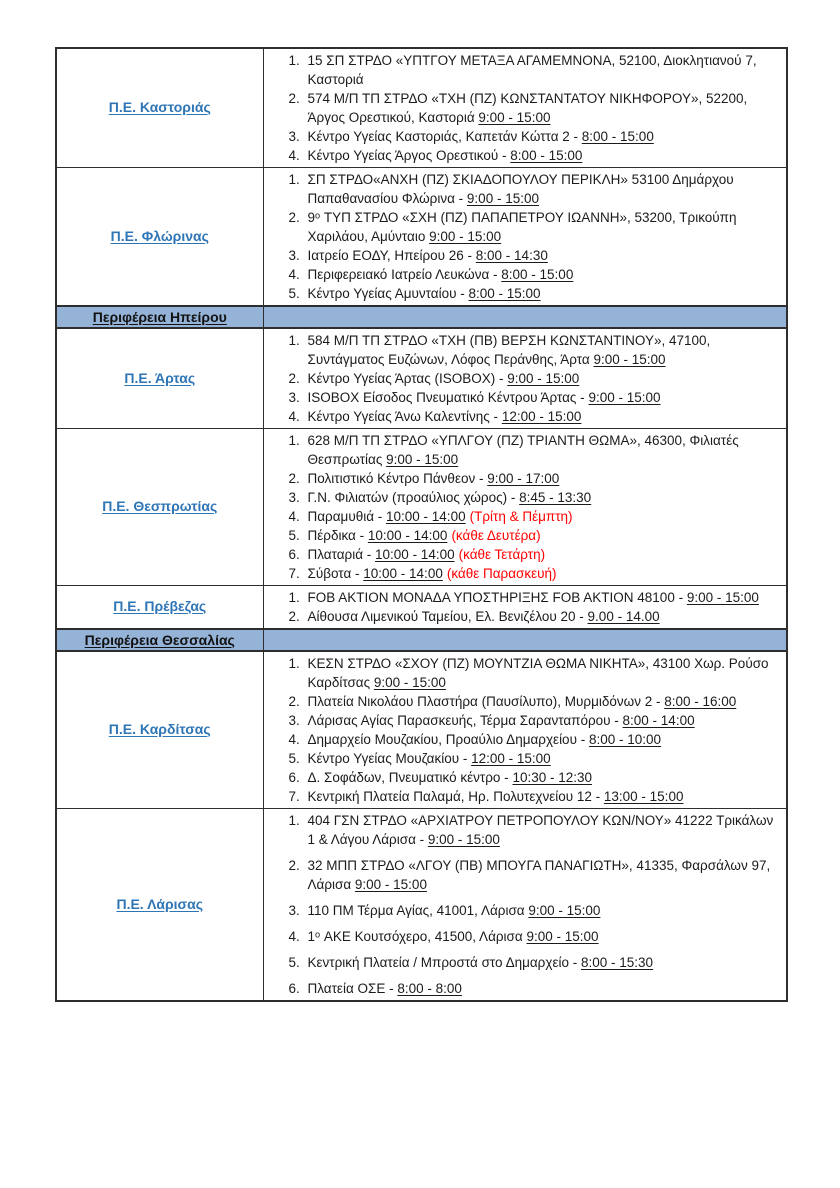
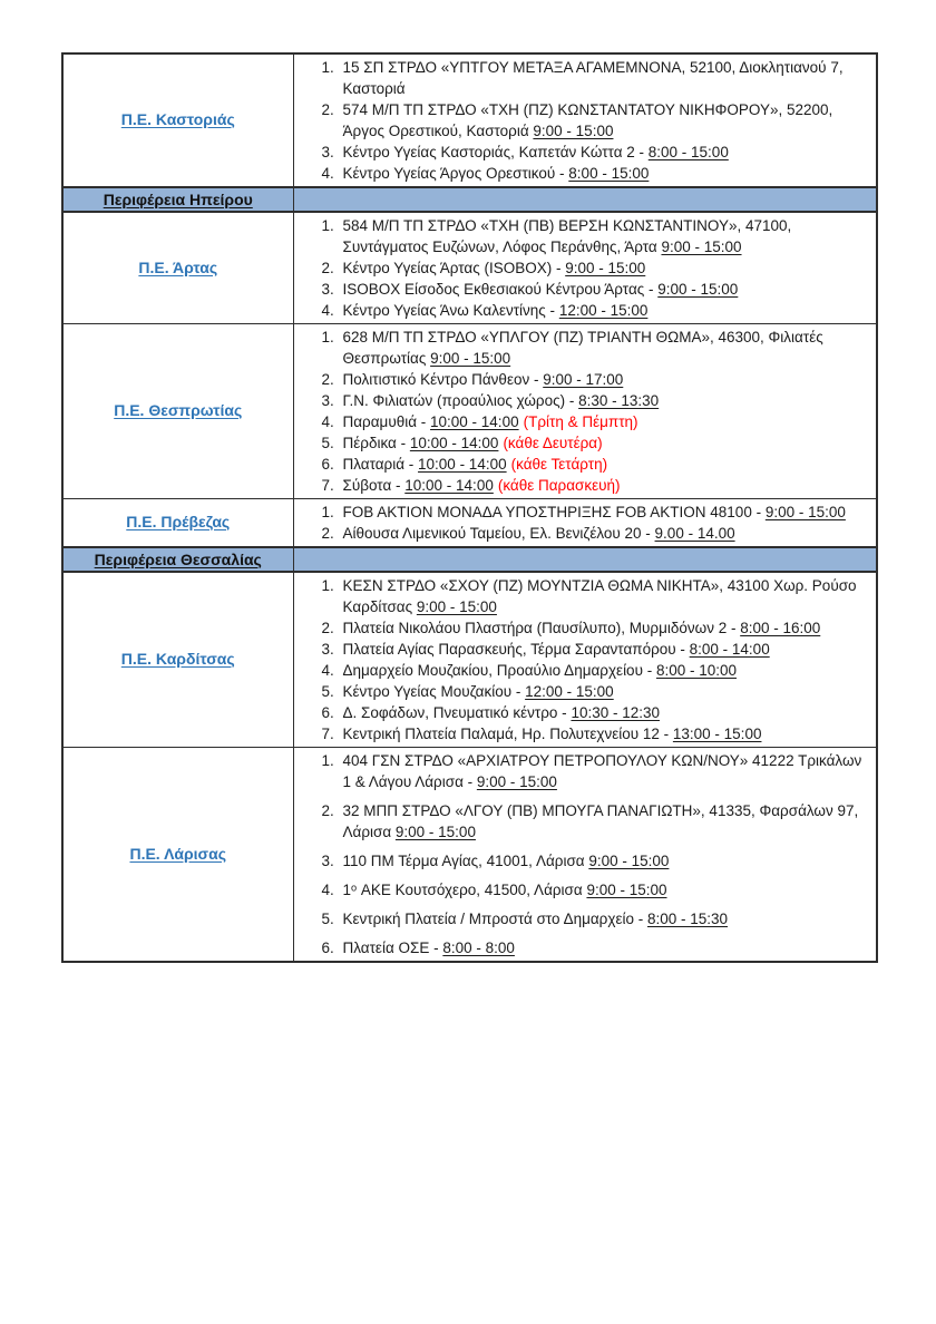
  Π.Ε. Καστοριάς	15 ΣΠ ΣΤΡΔΟ «ΥΠΤΓΟΥ ΜΕΤΑΞΑ ΑΓΑΜΕΜΝΟΝΑ, 52100, Διοκλητιανού 7, Καστοριά574 Μ/Π ΤΠ ΣΤΡΔΟ «ΤΧΗ (ΠΖ) ΚΩΝΣΤΑΝΤΑΤΟΥ ΝΙΚΗΦΟΡΟΥ», 52200, Άργος Ορεστικού, Καστοριά 9:00 - 15:00Κέντρο Υγείας Καστοριάς, Καπετάν Κώττα 2 - 8:00 - 15:00Κέντρο Υγείας Άργος Ορεστικού - 8:00 - 15:00
- Π.Ε. Φλώρινας	ΣΠ ΣΤΡΔΟ«ΑΝΧΗ (ΠΖ) ΣΚΙΑΔΟΠΟΥΛΟΥ ΠΕΡΙΚΛΗ» 53100 Δημάρχου Παπαθανασίου Φλώρινα - 9:00 - 15:009ᵒ ΤΥΠ ΣΤΡΔΟ «ΣΧΗ (ΠΖ) ΠΑΠΑΠΕΤΡΟΥ ΙΩΑΝΝΗ», 53200, Τρικούπη Χαριλάου, Αμύνταιο 9:00 - 15:00Ιατρείο ΕΟΔΥ, Ηπείρου 26 - 8:00 - 14:30Περιφερειακό Ιατρείο Λευκώνα - 8:00 - 15:00Κέντρο Υγείας Αμυνταίου - 8:00 - 15:00
  Περιφέρεια Ηπείρου
- Π.Ε. Άρτας	584 Μ/Π ΤΠ ΣΤΡΔΟ «ΤΧΗ (ΠΒ) ΒΕΡΣΗ ΚΩΝΣΤΑΝΤΙΝΟΥ», 47100, Συντάγματος Ευζώνων, Λόφος Περάνθης, Άρτα 9:00 - 15:00Κέντρο Υγείας Άρτας (ISOBOX) - 9:00 - 15:00ISOBOX Είσοδος Πνευματικό Κέντρου Άρτας - 9:00 - 15:00Κέντρο Υγείας Άνω Καλεντίνης - 12:00 - 15:00
+ Π.Ε. Άρτας	584 Μ/Π ΤΠ ΣΤΡΔΟ «ΤΧΗ (ΠΒ) ΒΕΡΣΗ ΚΩΝΣΤΑΝΤΙΝΟΥ», 47100, Συντάγματος Ευζώνων, Λόφος Περάνθης, Άρτα 9:00 - 15:00Κέντρο Υγείας Άρτας (ISOBOX) - 9:00 - 15:00ISOBOX Είσοδος Εκθεσιακού Κέντρου Άρτας - 9:00 - 15:00Κέντρο Υγείας Άνω Καλεντίνης - 12:00 - 15:00
- Π.Ε. Θεσπρωτίας	628 Μ/Π ΤΠ ΣΤΡΔΟ «ΥΠΛΓΟΥ (ΠΖ) ΤΡΙΑΝΤΗ ΘΩΜΑ», 46300, Φιλιατές Θεσπρωτίας 9:00 - 15:00Πολιτιστικό Κέντρο Πάνθεον - 9:00 - 17:00Γ.Ν. Φιλιατών (προαύλιος χώρος) - 8:45 - 13:30Παραμυθιά - 10:00 - 14:00 (Τρίτη & Πέμπτη)Πέρδικα - 10:00 - 14:00 (κάθε Δευτέρα)Πλαταριά - 10:00 - 14:00 (κάθε Τετάρτη)Σύβοτα - 10:00 - 14:00 (κάθε Παρασκευή)
+ Π.Ε. Θεσπρωτίας	628 Μ/Π ΤΠ ΣΤΡΔΟ «ΥΠΛΓΟΥ (ΠΖ) ΤΡΙΑΝΤΗ ΘΩΜΑ», 46300, Φιλιατές Θεσπρωτίας 9:00 - 15:00Πολιτιστικό Κέντρο Πάνθεον - 9:00 - 17:00Γ.Ν. Φιλιατών (προαύλιος χώρος) - 8:30 - 13:30Παραμυθιά - 10:00 - 14:00 (Τρίτη & Πέμπτη)Πέρδικα - 10:00 - 14:00 (κάθε Δευτέρα)Πλαταριά - 10:00 - 14:00 (κάθε Τετάρτη)Σύβοτα - 10:00 - 14:00 (κάθε Παρασκευή)
  Π.Ε. Πρέβεζας	FOB AKTION ΜΟΝΑΔΑ ΥΠΟΣΤΗΡΙΞΗΣ FOB AKTION 48100 - 9:00 - 15:00Αίθουσα Λιμενικού Ταμείου, Ελ. Βενιζέλου 20 - 9.00 - 14.00
  Περιφέρεια Θεσσαλίας
- Π.Ε. Καρδίτσας	ΚΕΣΝ ΣΤΡΔΟ «ΣΧΟΥ (ΠΖ) ΜΟΥΝΤΖΙΑ ΘΩΜΑ ΝΙΚΗΤΑ», 43100 Χωρ. Ρούσο Καρδίτσας 9:00 - 15:00Πλατεία Νικολάου Πλαστήρα (Παυσίλυπο), Μυρμιδόνων 2 - 8:00 - 16:00Λάρισας Αγίας Παρασκευής, Τέρμα Σαρανταπόρου - 8:00 - 14:00Δημαρχείο Μουζακίου, Προαύλιο Δημαρχείου - 8:00 - 10:00Κέντρο Υγείας Μουζακίου - 12:00 - 15:00Δ. Σοφάδων, Πνευματικό κέντρο - 10:30 - 12:30Κεντρική Πλατεία Παλαμά, Ηρ. Πολυτεχνείου 12 - 13:00 - 15:00
+ Π.Ε. Καρδίτσας	ΚΕΣΝ ΣΤΡΔΟ «ΣΧΟΥ (ΠΖ) ΜΟΥΝΤΖΙΑ ΘΩΜΑ ΝΙΚΗΤΑ», 43100 Χωρ. Ρούσο Καρδίτσας 9:00 - 15:00Πλατεία Νικολάου Πλαστήρα (Παυσίλυπο), Μυρμιδόνων 2 - 8:00 - 16:00Πλατεία Αγίας Παρασκευής, Τέρμα Σαρανταπόρου - 8:00 - 14:00Δημαρχείο Μουζακίου, Προαύλιο Δημαρχείου - 8:00 - 10:00Κέντρο Υγείας Μουζακίου - 12:00 - 15:00Δ. Σοφάδων, Πνευματικό κέντρο - 10:30 - 12:30Κεντρική Πλατεία Παλαμά, Ηρ. Πολυτεχνείου 12 - 13:00 - 15:00
  Π.Ε. Λάρισας	404 ΓΣΝ ΣΤΡΔΟ «ΑΡΧΙΑΤΡΟΥ ΠΕΤΡΟΠΟΥΛΟΥ ΚΩΝ/ΝΟΥ» 41222 Τρικάλων 1 & Λάγου Λάρισα - 9:00 - 15:0032 ΜΠΠ ΣΤΡΔΟ «ΛΓΟΥ (ΠΒ) ΜΠΟΥΓΑ ΠΑΝΑΓΙΩΤΗ», 41335, Φαρσάλων 97, Λάρισα 9:00 - 15:00110 ΠΜ Τέρμα Αγίας, 41001, Λάρισα 9:00 - 15:001ᵒ ΑΚΕ Κουτσόχερο, 41500, Λάρισα 9:00 - 15:00Κεντρική Πλατεία / Μπροστά στο Δημαρχείο - 8:00 - 15:30Πλατεία ΟΣΕ - 8:00 - 8:00
